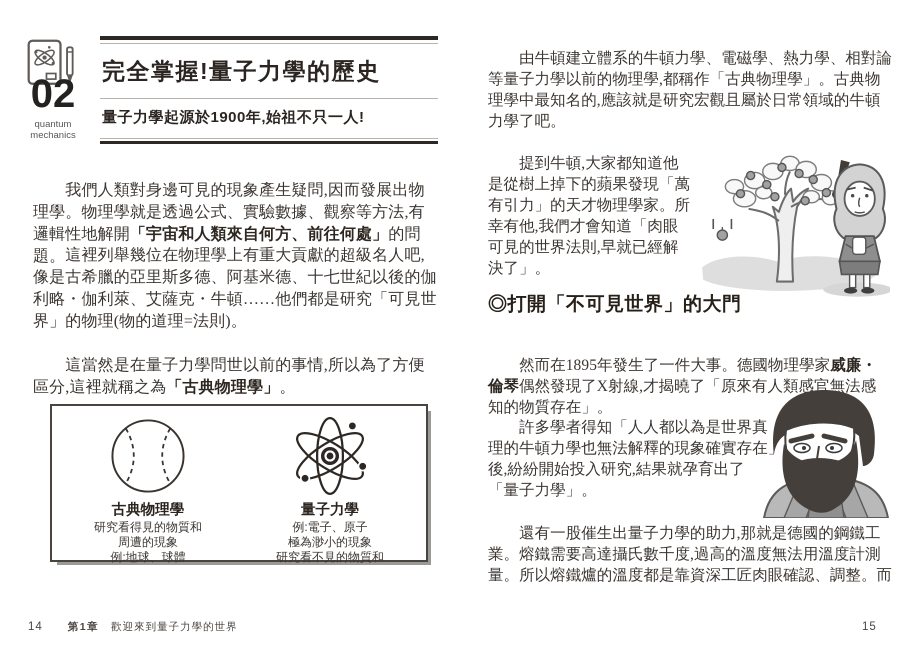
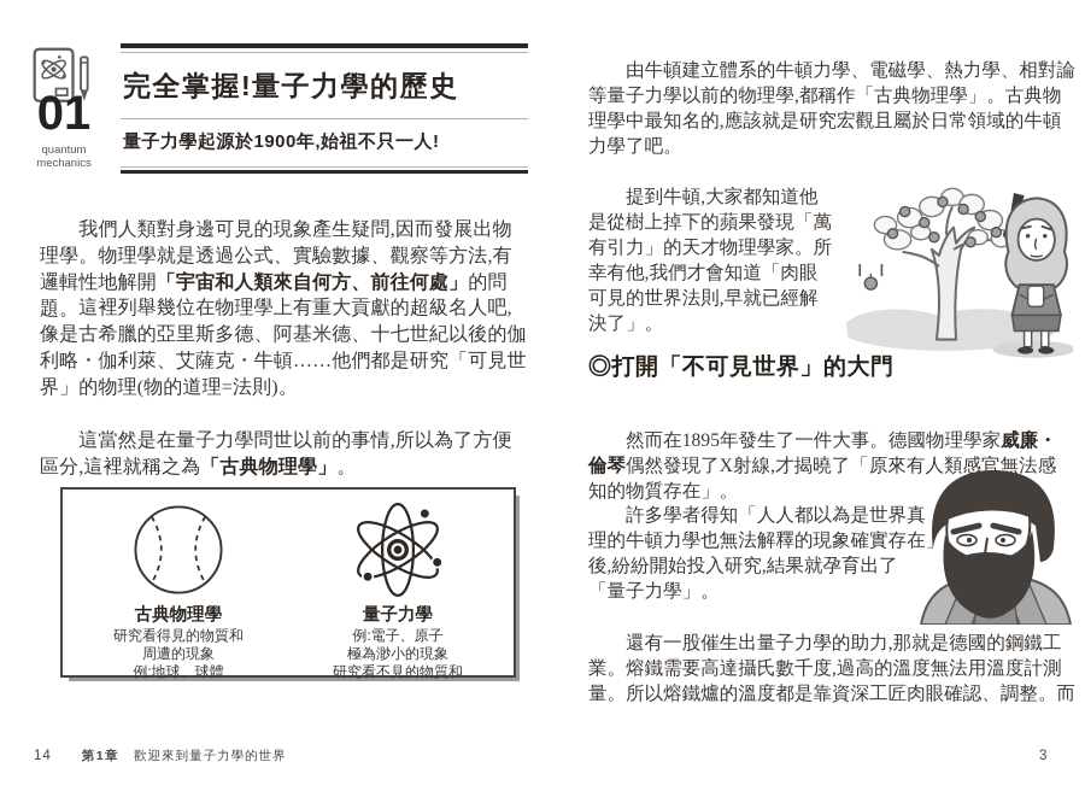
- 02
+ 01
  quantum
  mechanics
  完全掌握!量子力學的歷史
  量子力學起源於1900年,始祖不只一人!
  我們人類對身邊可見的現象產生疑問,因而發展出物
  理學。物理學就是透過公式、實驗數據、觀察等方法,有
  邏輯性地解開「宇宙和人類來自何方、前往何處」的問題。
  這裡列舉幾位在物理學上有重大貢獻的超級名人吧,
  像是古希臘的亞里斯多德、阿基米德、十七世紀以後的伽
  利略・伽利萊、艾薩克・牛頓……他們都是研究「可見世
  界」的物理(物的道理=法則)。
  這當然是在量子力學問世以前的事情,所以為了方便
  區分,這裡就稱之為「古典物理學」。
  古典物理學
  研究看得見的物質和
  周遭的現象
  例:地球、球體
  量子力學
  例:電子、原子
  極為渺小的現象
  研究看不見的物質和
  14
  第1章
  歡迎來到量子力學的世界
  由牛頓建立體系的牛頓力學、電磁學、熱力學、相對論
  等量子力學以前的物理學,都稱作「古典物理學」。古典物
  理學中最知名的,應該就是研究宏觀且屬於日常領域的牛頓
  力學了吧。
  提到牛頓,大家都知道他
  是從樹上掉下的蘋果發現「萬
  有引力」的天才物理學家。所
  幸有他,我們才會知道「肉眼
  可見的世界法則,早就已經解
  決了」。
  ◎打開「不可見世界」的大門
  然而在1895年發生了一件大事。德國物理學家威廉・
  倫琴偶然發現了X射線,才揭曉了「原來有人類感官無法感
  知的物質存在」。
  許多學者得知「人人都以為是世界真
  理的牛頓力學也無法解釋的現象確實存在」
  後,紛紛開始投入研究,結果就孕育出了
  「量子力學」。
  還有一股催生出量子力學的助力,那就是德國的鋼鐵工
  業。熔鐵需要高達攝氏數千度,過高的溫度無法用溫度計測
  量。所以熔鐵爐的溫度都是靠資深工匠肉眼確認、調整。而
- 15
+ 3
